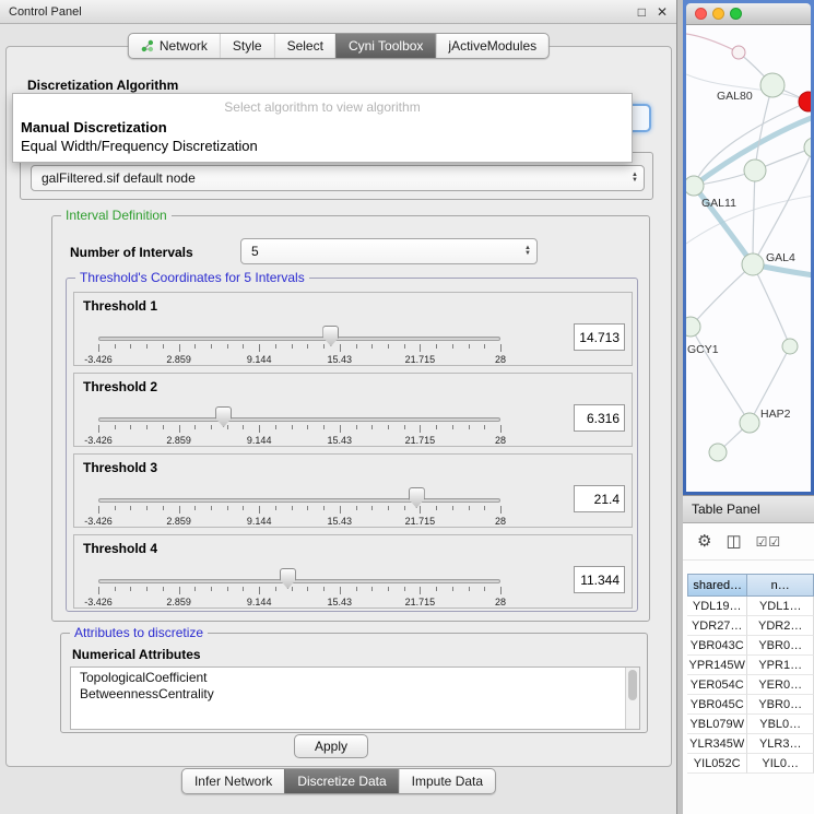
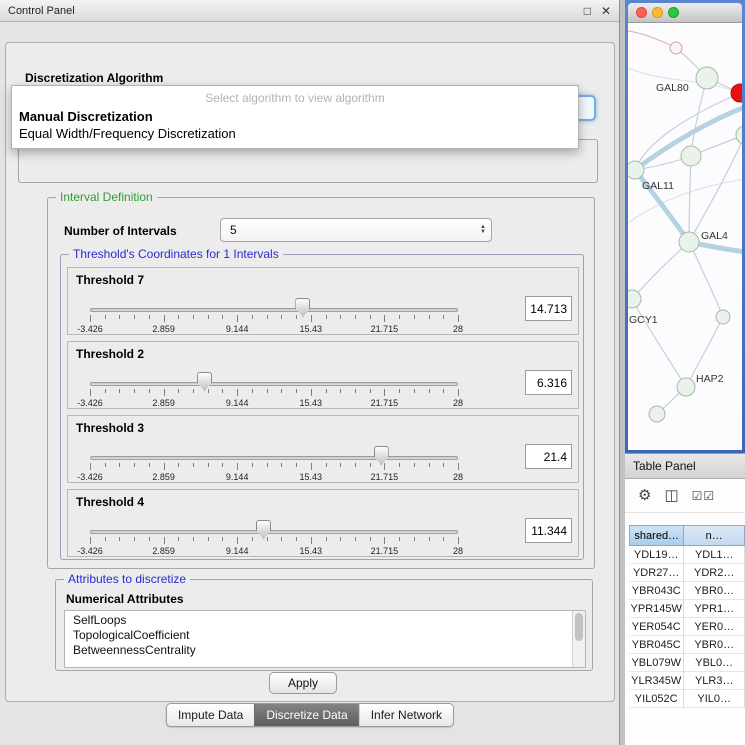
  Control Panel
  □
  ✕
  Discretization Algorithm
  Select algorithm to view algorithm
  Manual Discretization
  Equal Width/Frequency Discretization
- galFiltered.sif default node
  Interval Definition
  Number of Intervals
  5
- Threshold's Coordinates for 5 Intervals
+ Threshold's Coordinates for 1 Intervals
- Threshold 1
+ Threshold 7
  -3.426
  2.859
  9.144
  15.43
  21.715
  28
  14.713
  Threshold 2
  -3.426
  2.859
  9.144
  15.43
  21.715
  28
  6.316
  Threshold 3
  -3.426
  2.859
  9.144
  15.43
  21.715
  28
  21.4
  Threshold 4
  -3.426
  2.859
  9.144
  15.43
  21.715
  28
  11.344
  Attributes to discretize
  Numerical Attributes
+ SelfLoops
  TopologicalCoefficient
  BetweennessCentrality
  Apply
- Network
- Style
- Select
- Cyni Toolbox
- jActiveModules
- Infer Network
+ Impute Data
  Discretize Data
- Impute Data
+ Infer Network
  GAL80
  GAL11
  GAL4
  GCY1
  HAP2
  Table Panel
  ⚙
  ◫
  ☑☑
  shared…
  n…
  YDL19…
  YDL1…
  YDR27…
  YDR2…
  YBR043C
  YBR0…
  YPR145W
  YPR1…
  YER054C
  YER0…
  YBR045C
  YBR0…
  YBL079W
  YBL0…
  YLR345W
  YLR3…
  YIL052C
  YIL0…
